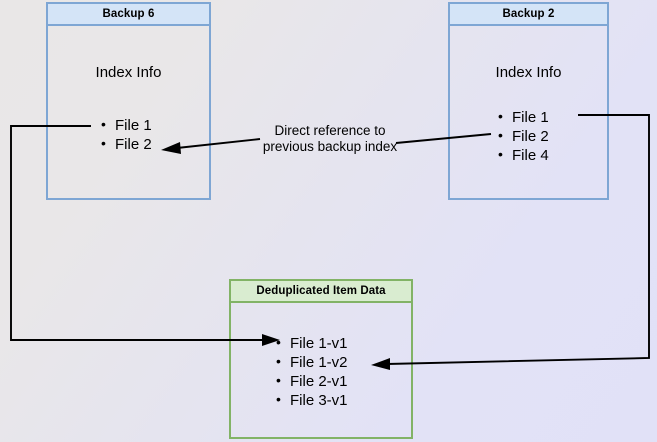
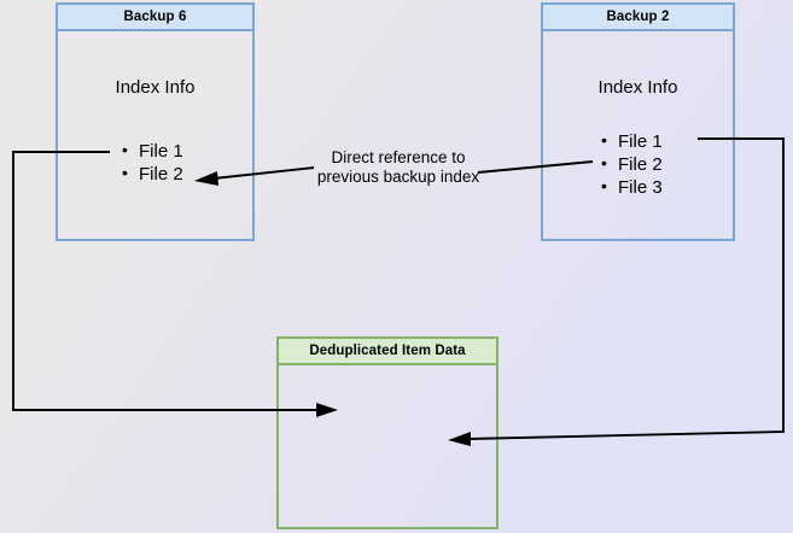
  Backup 6
  Index Info
  File 1
  File 2
  Backup 2
  Index Info
  File 1
  File 2
- File 4
+ File 3
  Deduplicated Item Data
- File 1-v1
- File 1-v2
- File 2-v1
- File 3-v1
  Direct reference to
  previous backup index
